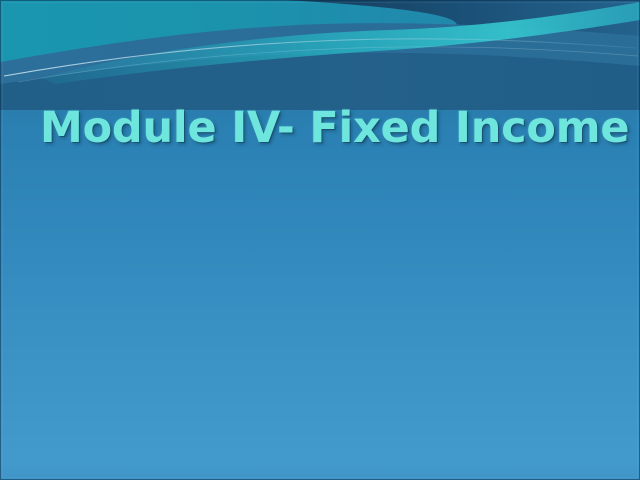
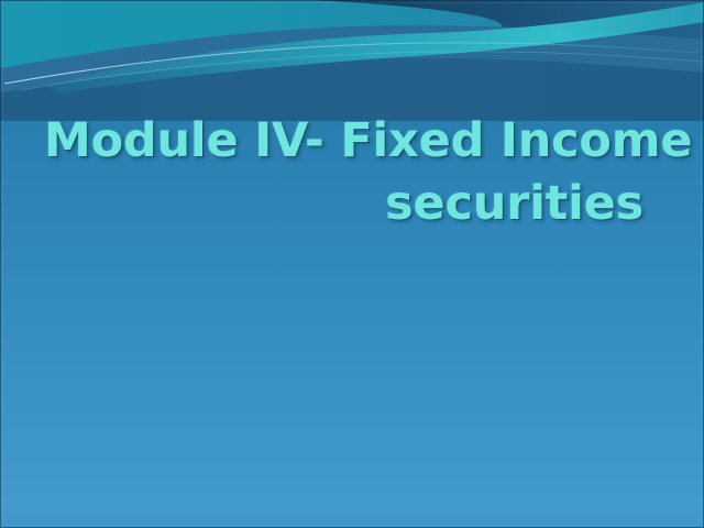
  Module IV- Fixed Incom
+ securities
